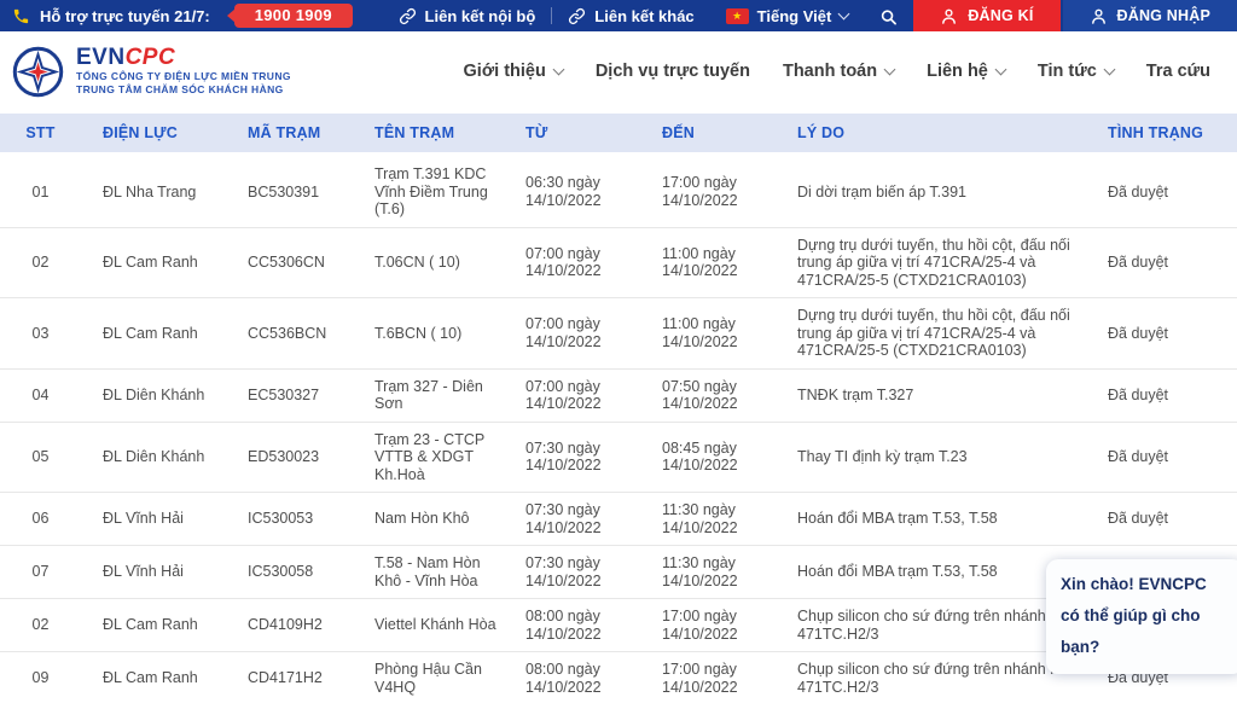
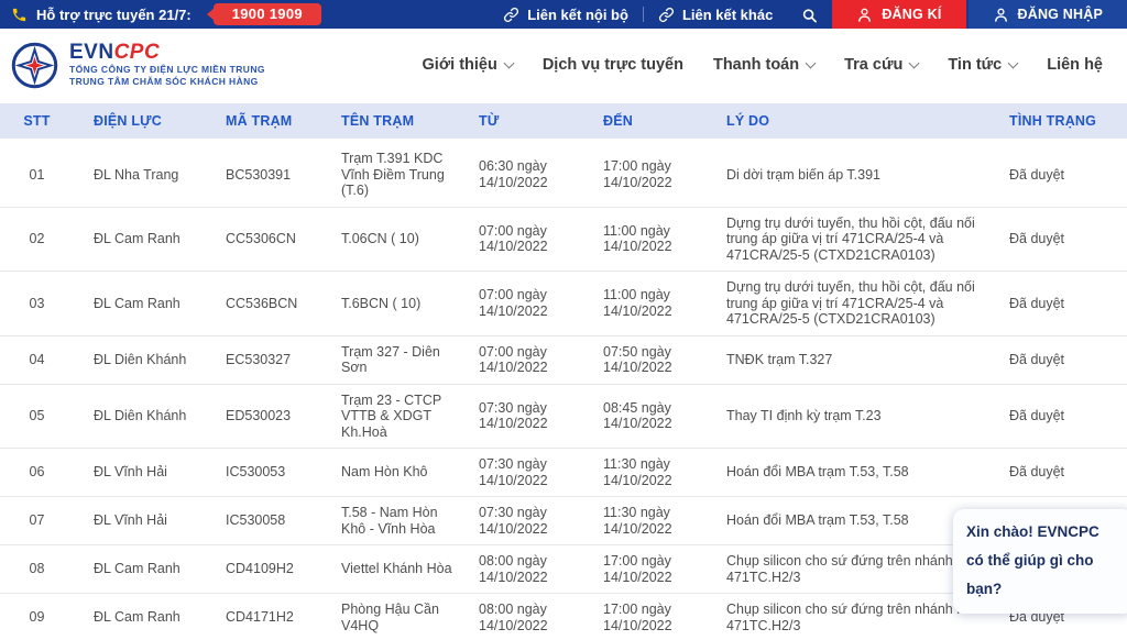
  Hỗ trợ trực tuyến 21/7:
  1900 1909
  Liên kết nội bộ
  Liên kết khác
- ★
- Tiếng Việt
  ĐĂNG KÍ
  ĐĂNG NHẬP
  EVNCPC
  TỔNG CÔNG TY ĐIỆN LỰC MIỀN TRUNG
  TRUNG TÂM CHĂM SÓC KHÁCH HÀNG
  Giới thiệu
  Dịch vụ trực tuyến
  Thanh toán
- Liên hệ
+ Tra cứu
  Tin tức
- Tra cứu
+ Liên hệ
  STT	ĐIỆN LỰC	MÃ TRẠM	TÊN TRẠM	TỪ	ĐẾN	LÝ DO	TÌNH TRẠNG
  01	ĐL Nha Trang	BC530391	Trạm T.391 KDC Vĩnh Điềm Trung (T.6)	06:30 ngày 14/10/2022	17:00 ngày 14/10/2022	Di dời trạm biến áp T.391	Đã duyệt
  02	ĐL Cam Ranh	CC5306CN	T.06CN ( 10)	07:00 ngày 14/10/2022	11:00 ngày 14/10/2022	Dựng trụ dưới tuyến, thu hồi cột, đấu nối trung áp giữa vị trí 471CRA/25-4 và 471CRA/25-5 (CTXD21CRA0103)	Đã duyệt
  03	ĐL Cam Ranh	CC536BCN	T.6BCN ( 10)	07:00 ngày 14/10/2022	11:00 ngày 14/10/2022	Dựng trụ dưới tuyến, thu hồi cột, đấu nối trung áp giữa vị trí 471CRA/25-4 và 471CRA/25-5 (CTXD21CRA0103)	Đã duyệt
  04	ĐL Diên Khánh	EC530327	Trạm 327 - Diên Sơn	07:00 ngày 14/10/2022	07:50 ngày 14/10/2022	TNĐK trạm T.327	Đã duyệt
  05	ĐL Diên Khánh	ED530023	Trạm 23 - CTCP VTTB & XDGT Kh.Hoà	07:30 ngày 14/10/2022	08:45 ngày 14/10/2022	Thay TI định kỳ trạm T.23	Đã duyệt
  06	ĐL Vĩnh Hải	IC530053	Nam Hòn Khô	07:30 ngày 14/10/2022	11:30 ngày 14/10/2022	Hoán đổi MBA trạm T.53, T.58	Đã duyệt
  07	ĐL Vĩnh Hải	IC530058	T.58 - Nam Hòn Khô - Vĩnh Hòa	07:30 ngày 14/10/2022	11:30 ngày 14/10/2022	Hoán đổi MBA trạm T.53, T.58
- 02	ĐL Cam Ranh	CD4109H2	Viettel Khánh Hòa	08:00 ngày 14/10/2022	17:00 ngày 14/10/2022	Chụp silicon cho sứ đứng trên nhánh 471TC.H2/3
+ 08	ĐL Cam Ranh	CD4109H2	Viettel Khánh Hòa	08:00 ngày 14/10/2022	17:00 ngày 14/10/2022	Chụp silicon cho sứ đứng trên nhánh 471TC.H2/3
  09	ĐL Cam Ranh	CD4171H2	Phòng Hậu Cần V4HQ	08:00 ngày 14/10/2022	17:00 ngày 14/10/2022	Chụp silicon cho sứ đứng trên nhánh 471TC.H2/3	Đã duyệt
  Xin chào! EVNCPC có thể giúp gì cho bạn?
